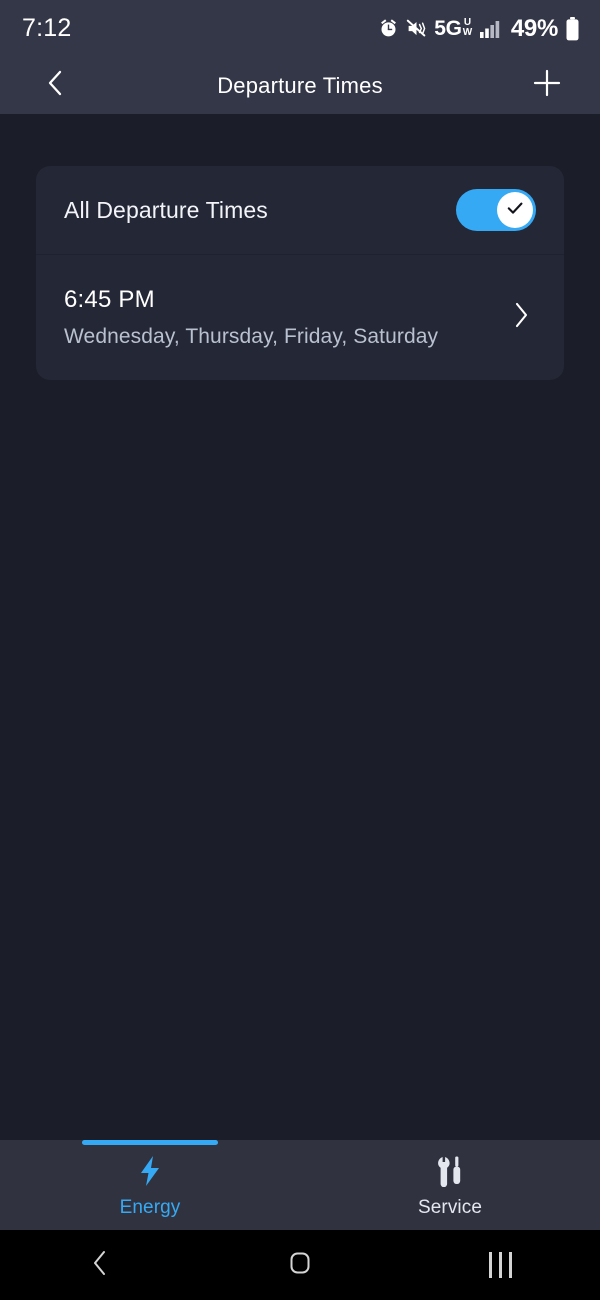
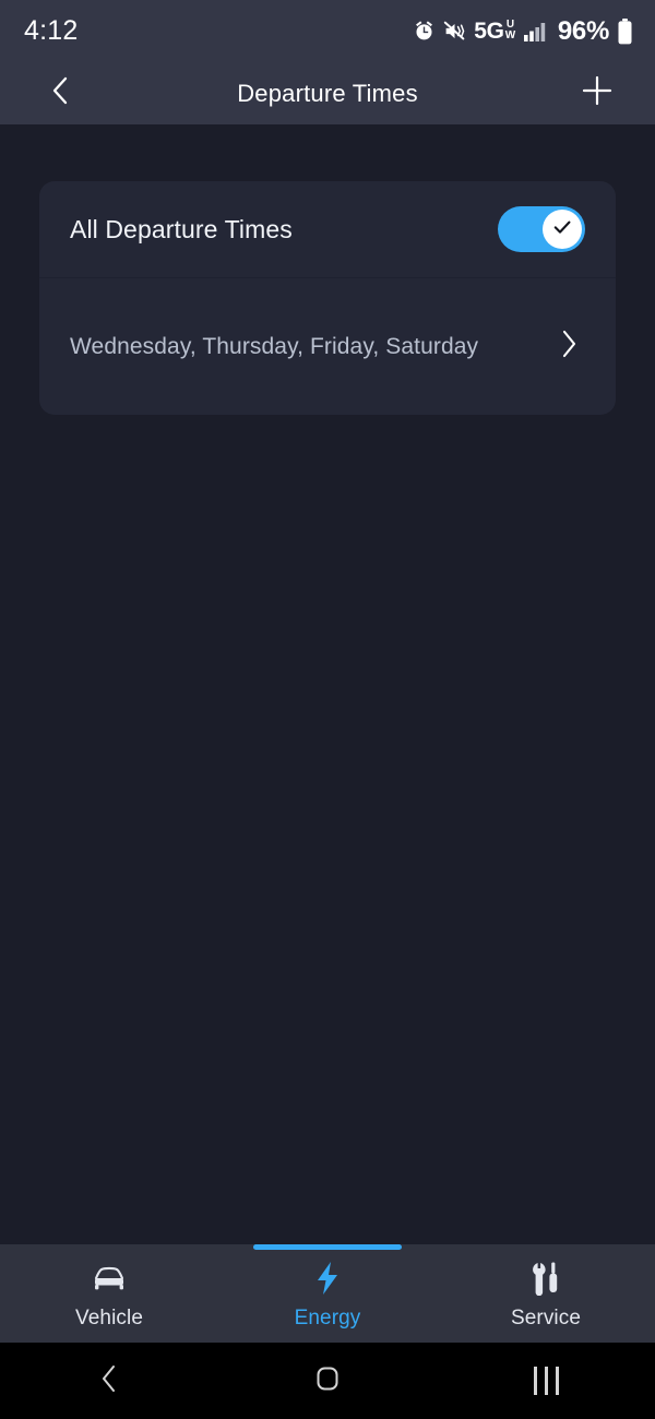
- 7:12
+ 4:12
  5G
  U
  W
- 49%
+ 96%
  Departure Times
  All Departure Times
- 6:45 PM
  Wednesday, Thursday, Friday, Saturday
+ Vehicle
  Energy
  Service
